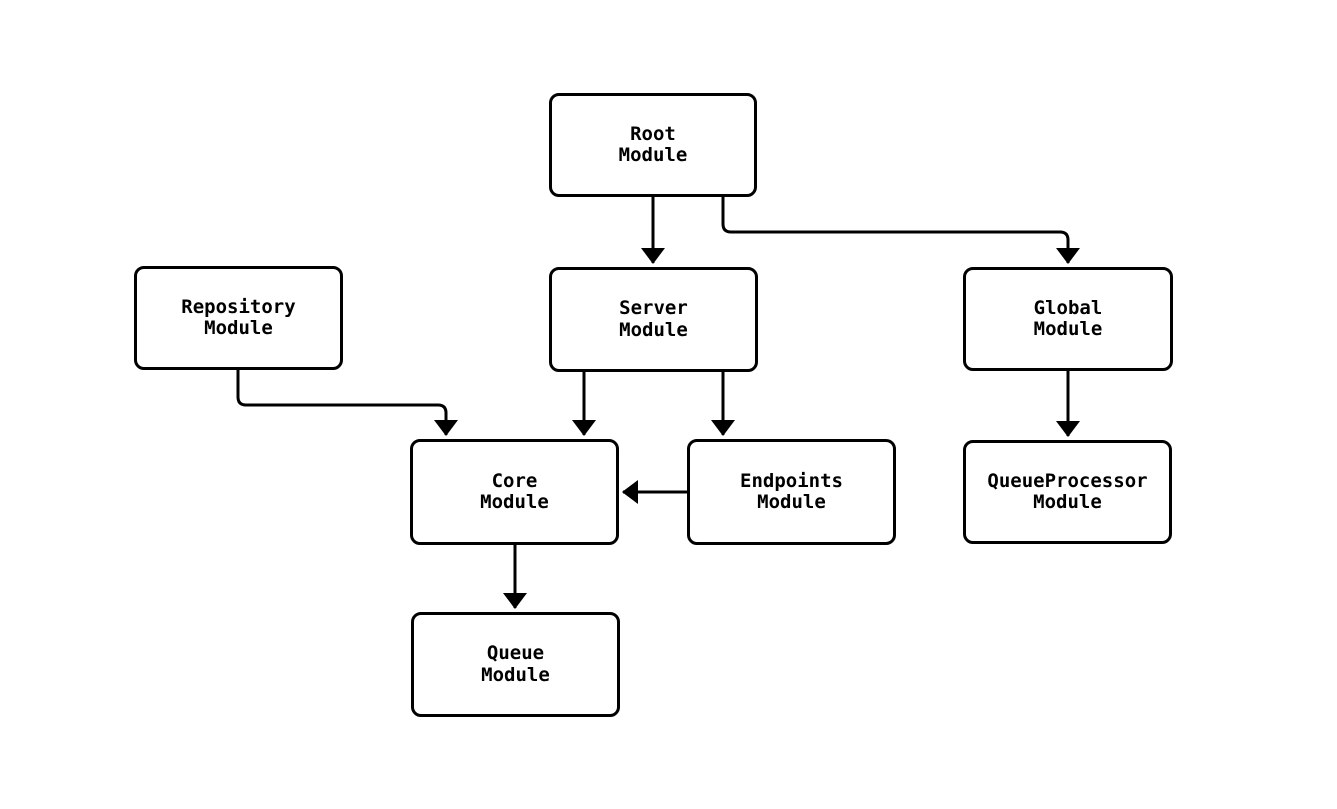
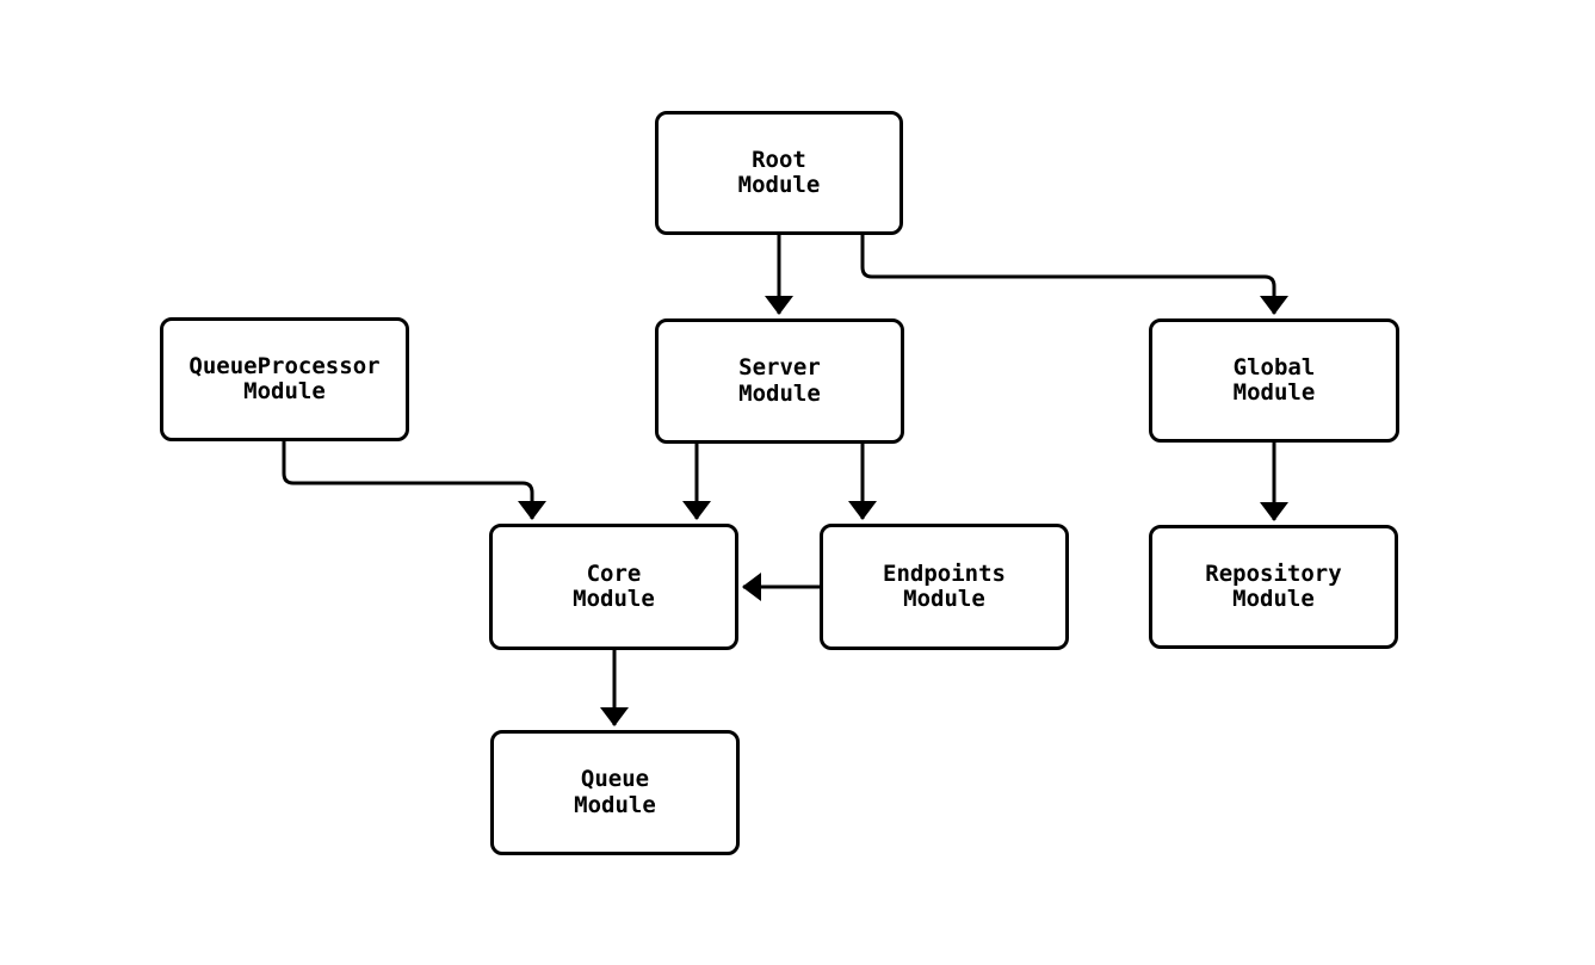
  Root
  Module
- Repository
+ QueueProcessor
  Module
  Server
  Module
  Global
  Module
  Core
  Module
  Endpoints
  Module
- QueueProcessor
+ Repository
  Module
  Queue
  Module
